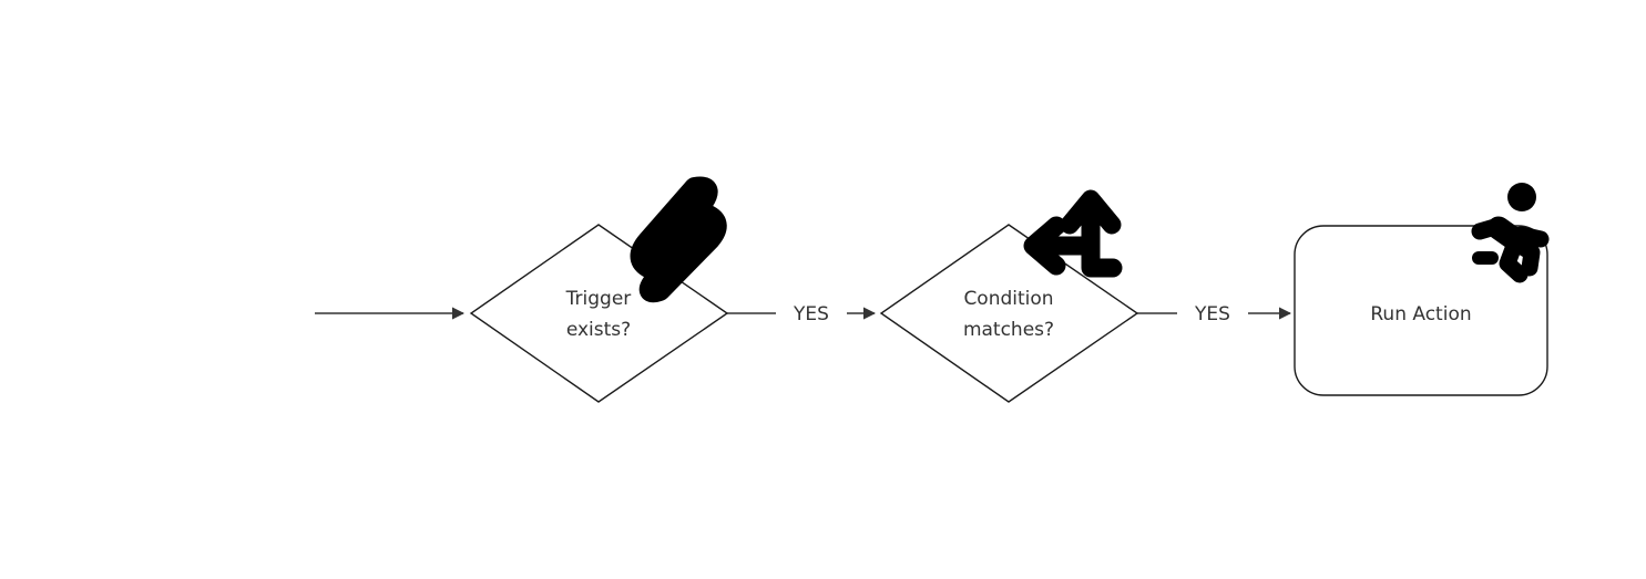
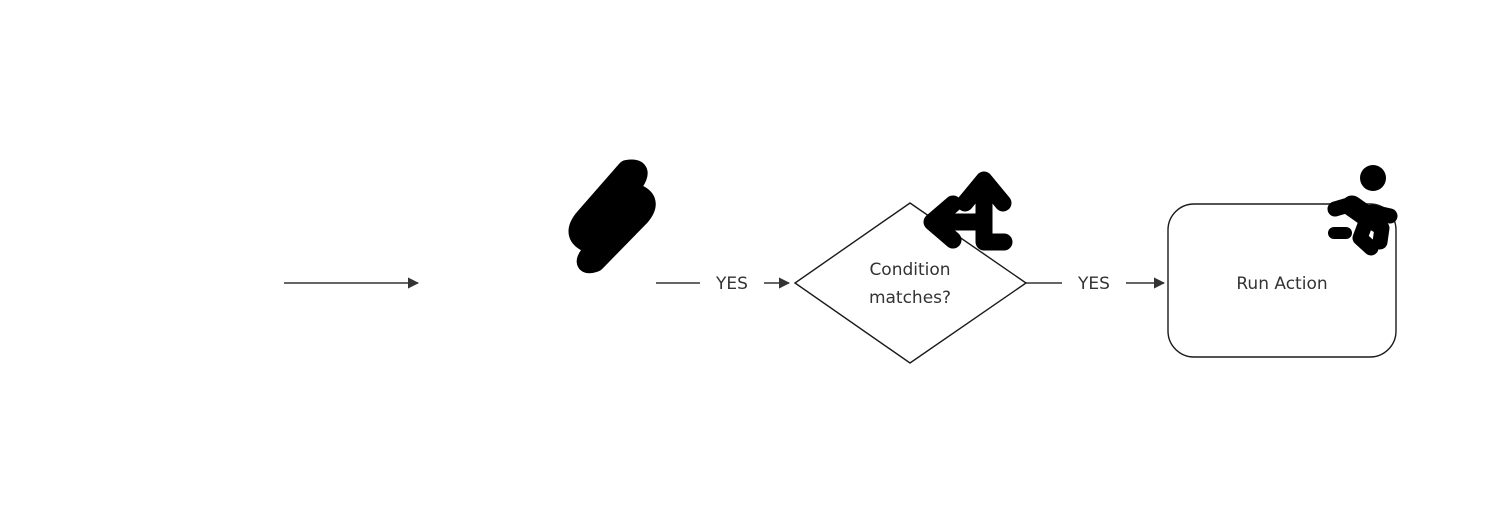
  YES
  YES
- Trigger
- exists?
  Condition
  matches?
  Run Action
